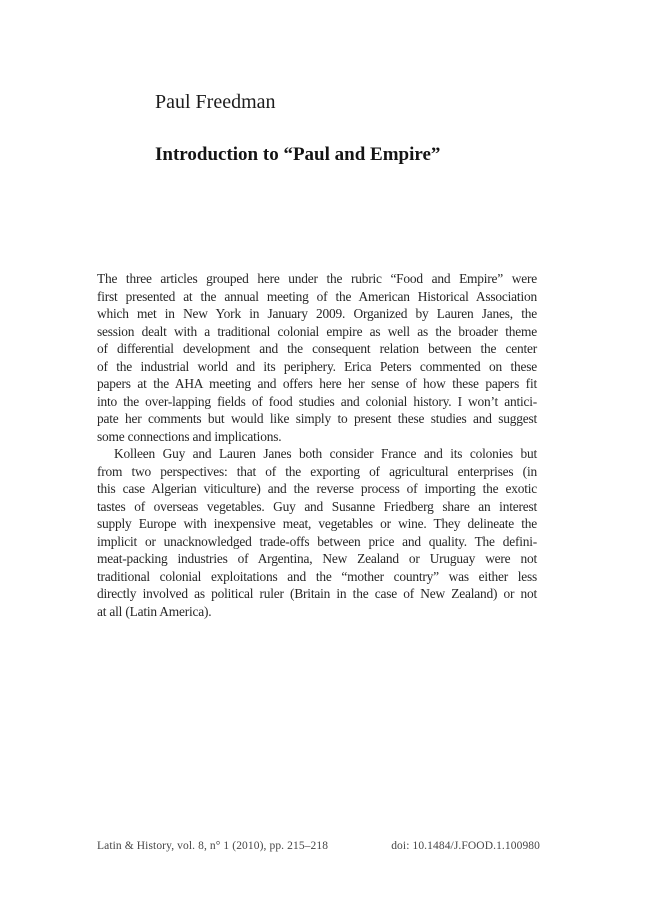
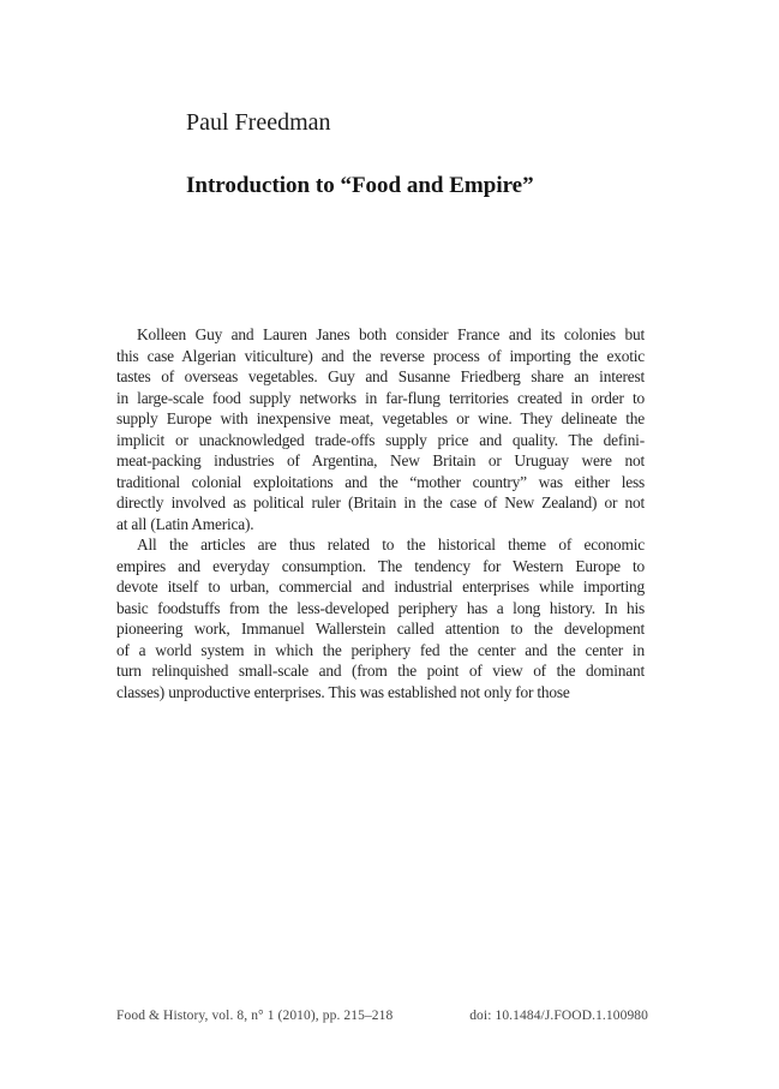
  Paul Freedman
- Introduction to “Paul and Empire”
+ Introduction to “Food and Empire”
- The three articles grouped here under the rubric “Food and Empire” were
- first presented at the annual meeting of the American Historical Association
- which met in New York in January 2009. Organized by Lauren Janes, the
- session dealt with a traditional colonial empire as well as the broader theme
- of differential development and the consequent relation between the center
- of the industrial world and its periphery. Erica Peters commented on these
- papers at the AHA meeting and offers here her sense of how these papers fit
- into the over-lapping fields of food studies and colonial history. I won’t antici-
- pate her comments but would like simply to present these studies and suggest
- some connections and implications.
  Kolleen Guy and Lauren Janes both consider France and its colonies but
- from two perspectives: that of the exporting of agricultural enterprises (in
  this case Algerian viticulture) and the reverse process of importing the exotic
  tastes of overseas vegetables. Guy and Susanne Friedberg share an interest
+ in large-scale food supply networks in far-flung territories created in order to
  supply Europe with inexpensive meat, vegetables or wine. They delineate the
- implicit or unacknowledged trade-offs between price and quality. The defini-
+ implicit or unacknowledged trade-offs supply price and quality. The defini-
- meat-packing industries of Argentina, New Zealand or Uruguay were not
+ meat-packing industries of Argentina, New Britain or Uruguay were not
  traditional colonial exploitations and the “mother country” was either less
  directly involved as political ruler (Britain in the case of New Zealand) or not
  at all (Latin America).
+ All the articles are thus related to the historical theme of economic
+ empires and everyday consumption. The tendency for Western Europe to
+ devote itself to urban, commercial and industrial enterprises while importing
+ basic foodstuffs from the less-developed periphery has a long history. In his
+ pioneering work, Immanuel Wallerstein called attention to the development
+ of a world system in which the periphery fed the center and the center in
+ turn relinquished small-scale and (from the point of view of the dominant
+ classes) unproductive enterprises. This was established not only for those
- Latin & History, vol. 8, n° 1 (2010), pp. 215–218
+ Food & History, vol. 8, n° 1 (2010), pp. 215–218
  doi: 10.1484/J.FOOD.1.100980
